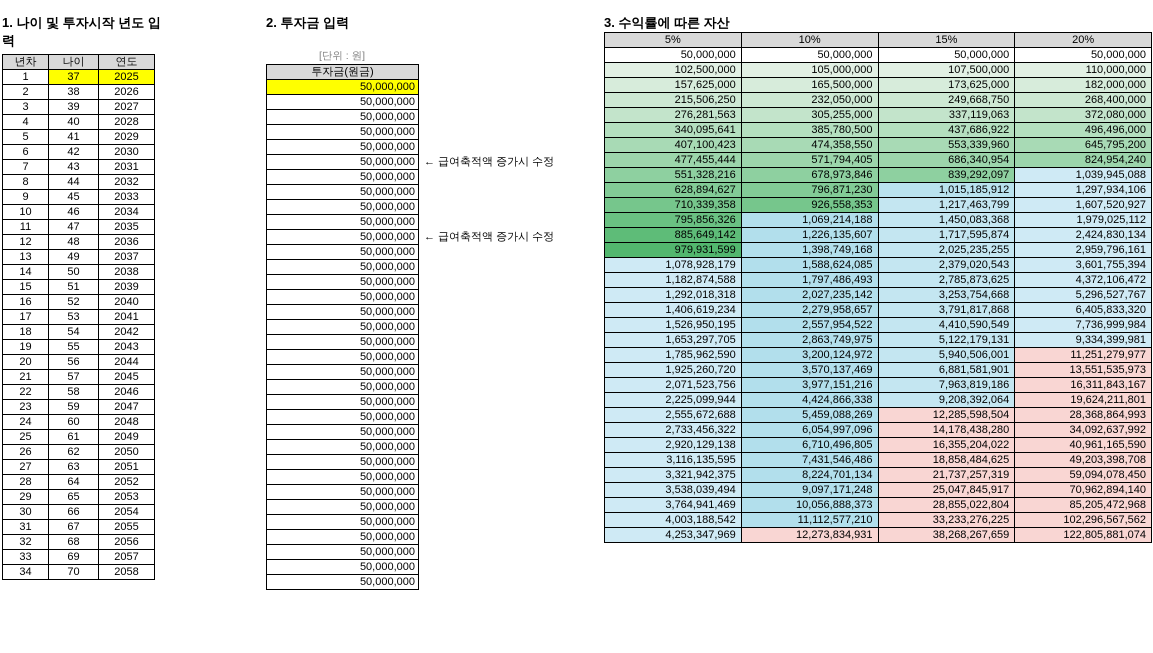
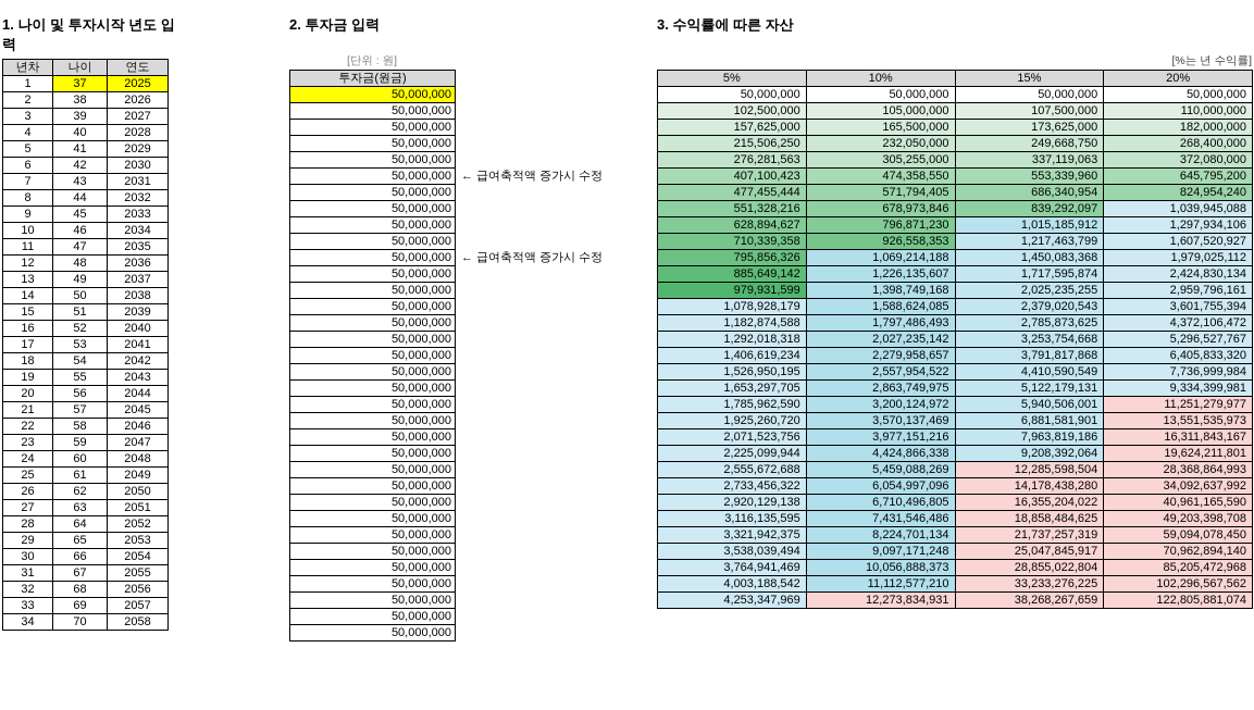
  1. 나이 및 투자시작 년도 입력
  년차	나이	연도
  1	37	2025
  2	38	2026
  3	39	2027
  4	40	2028
  5	41	2029
  6	42	2030
  7	43	2031
  8	44	2032
  9	45	2033
  10	46	2034
  11	47	2035
  12	48	2036
  13	49	2037
  14	50	2038
  15	51	2039
  16	52	2040
  17	53	2041
  18	54	2042
  19	55	2043
  20	56	2044
  21	57	2045
  22	58	2046
  23	59	2047
  24	60	2048
  25	61	2049
  26	62	2050
  27	63	2051
  28	64	2052
  29	65	2053
  30	66	2054
  31	67	2055
  32	68	2056
  33	69	2057
  34	70	2058
  2. 투자금 입력
  [단위 : 원]
  투자금(원금)
  50,000,000
  50,000,000
  50,000,000
  50,000,000
  50,000,000
  50,000,000
  50,000,000
  50,000,000
  50,000,000
  50,000,000
  50,000,000
  50,000,000
  50,000,000
  50,000,000
  50,000,000
  50,000,000
  50,000,000
  50,000,000
  50,000,000
  50,000,000
  50,000,000
  50,000,000
  50,000,000
  50,000,000
  50,000,000
  50,000,000
  50,000,000
  50,000,000
  50,000,000
  50,000,000
  50,000,000
  50,000,000
  50,000,000
  50,000,000
  ← 급여축적액 증가시 수정
  ← 급여축적액 증가시 수정
  3. 수익률에 따른 자산
+ [%는 년 수익률]
  5%	10%	15%	20%
  50,000,000	50,000,000	50,000,000	50,000,000
  102,500,000	105,000,000	107,500,000	110,000,000
  157,625,000	165,500,000	173,625,000	182,000,000
  215,506,250	232,050,000	249,668,750	268,400,000
  276,281,563	305,255,000	337,119,063	372,080,000
- 340,095,641	385,780,500	437,686,922	496,496,000
  407,100,423	474,358,550	553,339,960	645,795,200
  477,455,444	571,794,405	686,340,954	824,954,240
  551,328,216	678,973,846	839,292,097	1,039,945,088
  628,894,627	796,871,230	1,015,185,912	1,297,934,106
  710,339,358	926,558,353	1,217,463,799	1,607,520,927
  795,856,326	1,069,214,188	1,450,083,368	1,979,025,112
  885,649,142	1,226,135,607	1,717,595,874	2,424,830,134
  979,931,599	1,398,749,168	2,025,235,255	2,959,796,161
  1,078,928,179	1,588,624,085	2,379,020,543	3,601,755,394
  1,182,874,588	1,797,486,493	2,785,873,625	4,372,106,472
  1,292,018,318	2,027,235,142	3,253,754,668	5,296,527,767
  1,406,619,234	2,279,958,657	3,791,817,868	6,405,833,320
  1,526,950,195	2,557,954,522	4,410,590,549	7,736,999,984
  1,653,297,705	2,863,749,975	5,122,179,131	9,334,399,981
  1,785,962,590	3,200,124,972	5,940,506,001	11,251,279,977
  1,925,260,720	3,570,137,469	6,881,581,901	13,551,535,973
  2,071,523,756	3,977,151,216	7,963,819,186	16,311,843,167
  2,225,099,944	4,424,866,338	9,208,392,064	19,624,211,801
  2,555,672,688	5,459,088,269	12,285,598,504	28,368,864,993
  2,733,456,322	6,054,997,096	14,178,438,280	34,092,637,992
  2,920,129,138	6,710,496,805	16,355,204,022	40,961,165,590
  3,116,135,595	7,431,546,486	18,858,484,625	49,203,398,708
  3,321,942,375	8,224,701,134	21,737,257,319	59,094,078,450
  3,538,039,494	9,097,171,248	25,047,845,917	70,962,894,140
  3,764,941,469	10,056,888,373	28,855,022,804	85,205,472,968
  4,003,188,542	11,112,577,210	33,233,276,225	102,296,567,562
  4,253,347,969	12,273,834,931	38,268,267,659	122,805,881,074
